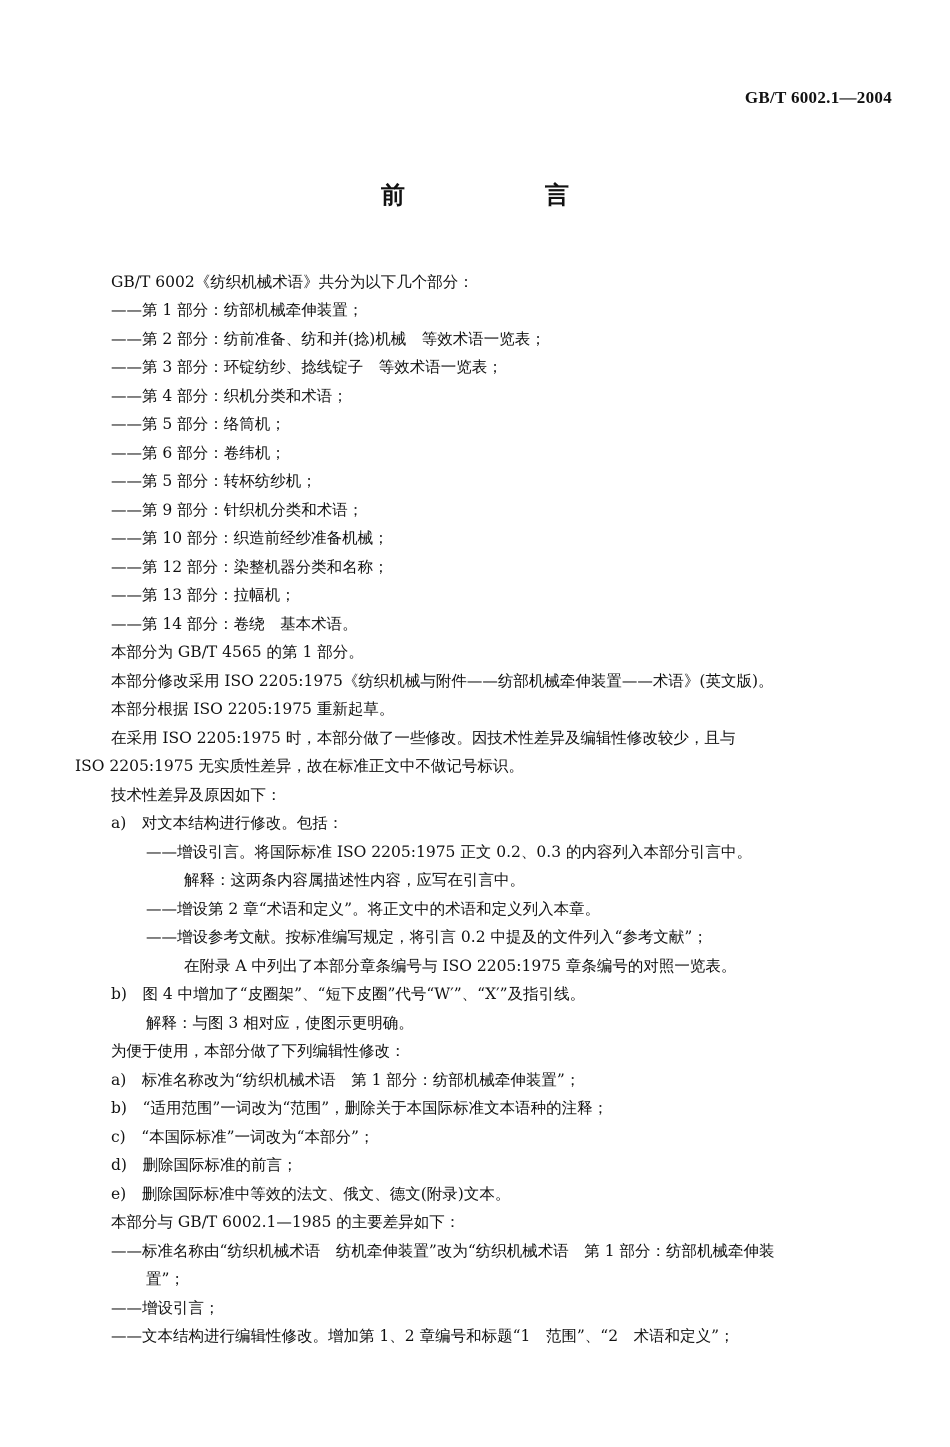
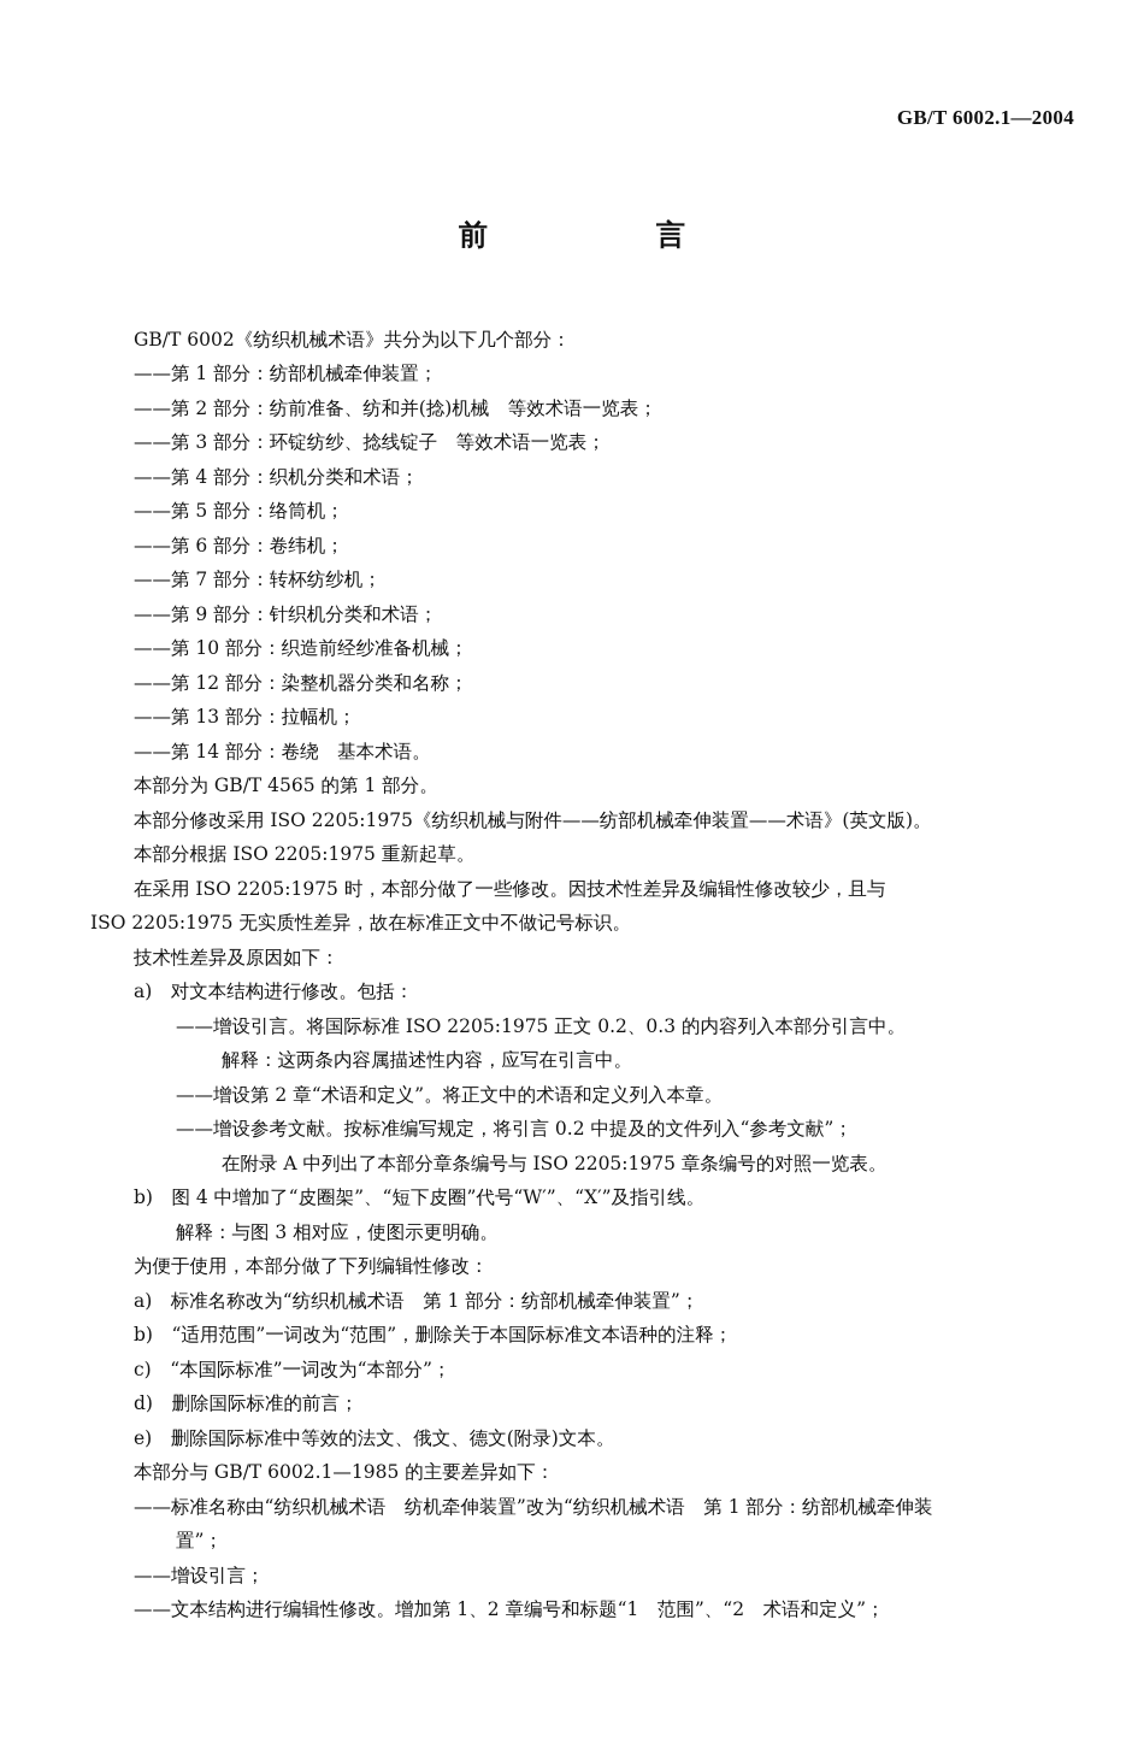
  GB/T 6002.1—2004
  前 言
  GB/T 6002《纺织机械术语》共分为以下几个部分：
  ——第 1 部分：纺部机械牵伸装置；
  ——第 2 部分：纺前准备、纺和并(捻)机械 等效术语一览表；
  ——第 3 部分：环锭纺纱、捻线锭子 等效术语一览表；
  ——第 4 部分：织机分类和术语；
  ——第 5 部分：络筒机；
  ——第 6 部分：卷纬机；
- ——第 5 部分：转杯纺纱机；
+ ——第 7 部分：转杯纺纱机；
  ——第 9 部分：针织机分类和术语；
  ——第 10 部分：织造前经纱准备机械；
  ——第 12 部分：染整机器分类和名称；
  ——第 13 部分：拉幅机；
  ——第 14 部分：卷绕 基本术语。
  本部分为 GB/T 4565 的第 1 部分。
  本部分修改采用 ISO 2205:1975《纺织机械与附件——纺部机械牵伸装置——术语》(英文版)。
  本部分根据 ISO 2205:1975 重新起草。
  在采用 ISO 2205:1975 时，本部分做了一些修改。因技术性差异及编辑性修改较少，且与
  ISO 2205:1975 无实质性差异，故在标准正文中不做记号标识。
  技术性差异及原因如下：
  a) 对文本结构进行修改。包括：
  ——增设引言。将国际标准 ISO 2205:1975 正文 0.2、0.3 的内容列入本部分引言中。
  解释：这两条内容属描述性内容，应写在引言中。
  ——增设第 2 章“术语和定义”。将正文中的术语和定义列入本章。
  ——增设参考文献。按标准编写规定，将引言 0.2 中提及的文件列入“参考文献”；
  在附录 A 中列出了本部分章条编号与 ISO 2205:1975 章条编号的对照一览表。
  b) 图 4 中增加了“皮圈架”、“短下皮圈”代号“W′”、“X′”及指引线。
  解释：与图 3 相对应，使图示更明确。
  为便于使用，本部分做了下列编辑性修改：
  a) 标准名称改为“纺织机械术语 第 1 部分：纺部机械牵伸装置”；
  b) “适用范围”一词改为“范围”，删除关于本国际标准文本语种的注释；
  c) “本国际标准”一词改为“本部分”；
  d) 删除国际标准的前言；
  e) 删除国际标准中等效的法文、俄文、德文(附录)文本。
  本部分与 GB/T 6002.1—1985 的主要差异如下：
  ——标准名称由“纺织机械术语 纺机牵伸装置”改为“纺织机械术语 第 1 部分：纺部机械牵伸装
  置”；
  ——增设引言；
  ——文本结构进行编辑性修改。增加第 1、2 章编号和标题“1 范围”、“2 术语和定义”；
